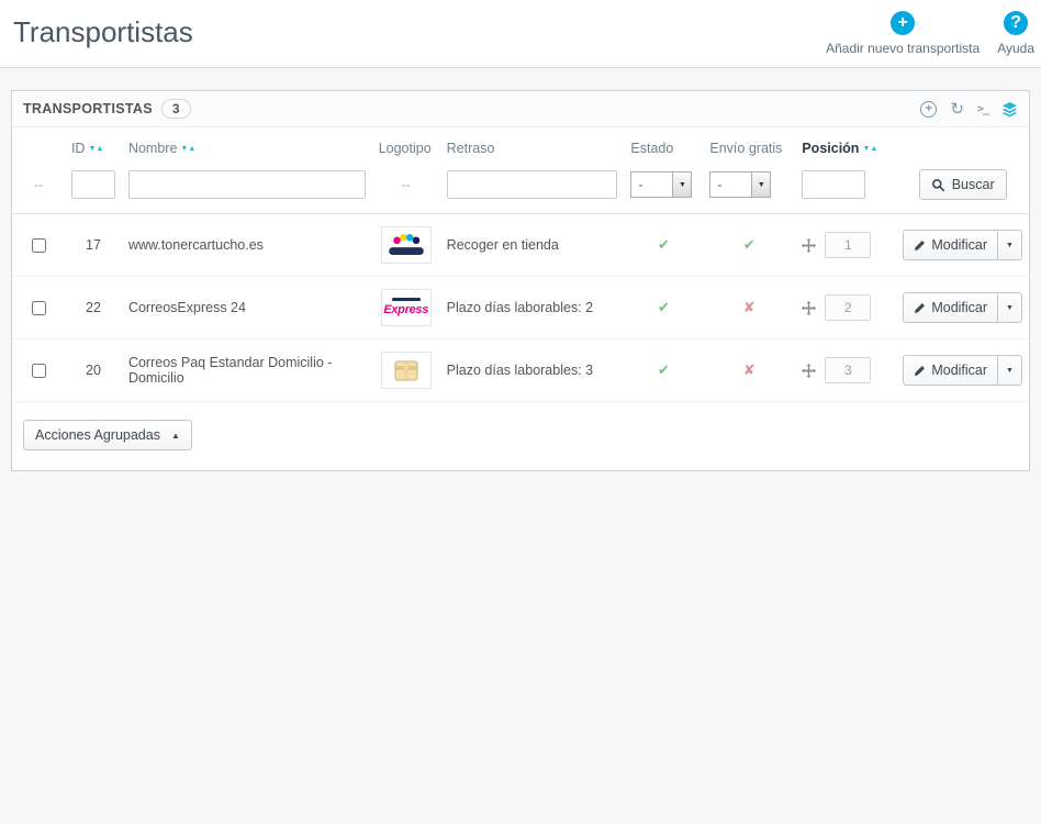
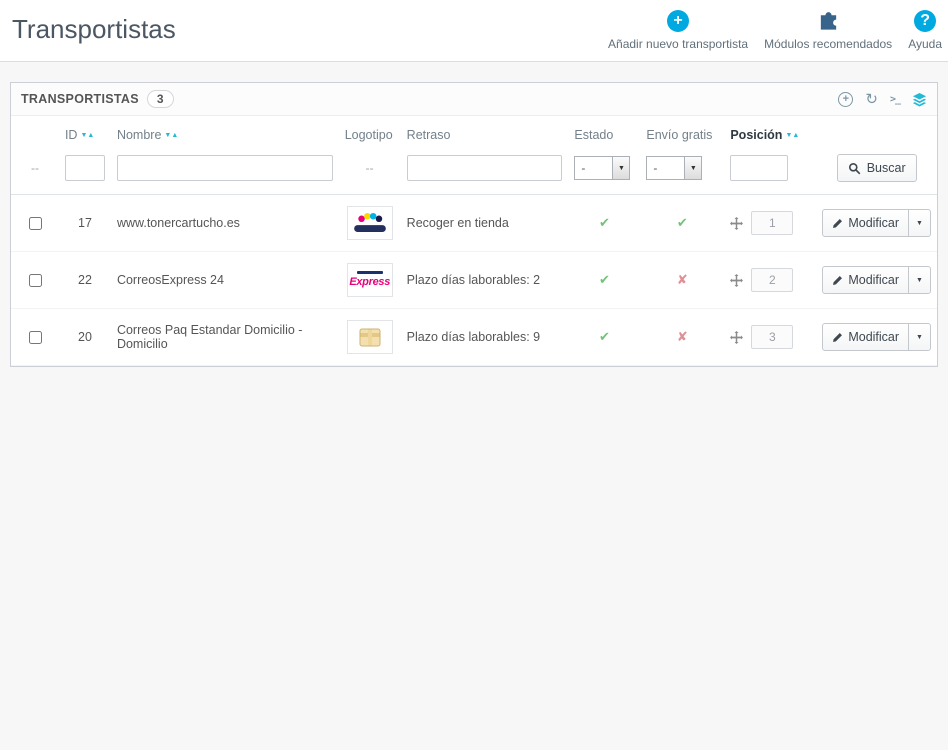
  Transportistas
  +
  Añadir nuevo transportista
+ Módulos recomendados
  ?
  Ayuda
  TRANSPORTISTAS
  3
  +
  ↻
  >_
  	ID	Nombre	Logotipo	Retraso	Estado	Envío gratis	Posición
  --			--		-	-		Buscar
  	17	www.tonercartucho.es		Recoger en tienda			1	Modificar
  	22	CorreosExpress 24	Express	Plazo días laborables: 2			2	Modificar
- 	20	Correos Paq Estandar Domicilio - Domicilio		Plazo días laborables: 3			3	Modificar
+ 	20	Correos Paq Estandar Domicilio - Domicilio		Plazo días laborables: 9			3	Modificar
- Acciones Agrupadas
- ▲
